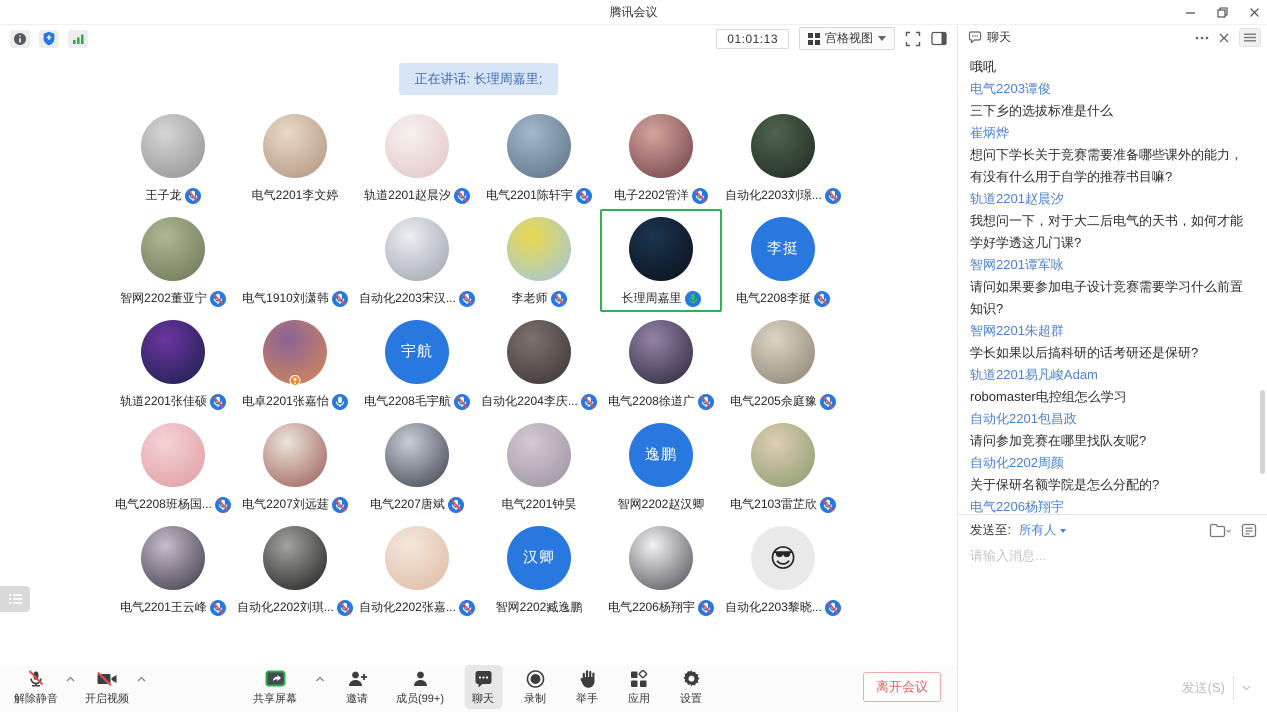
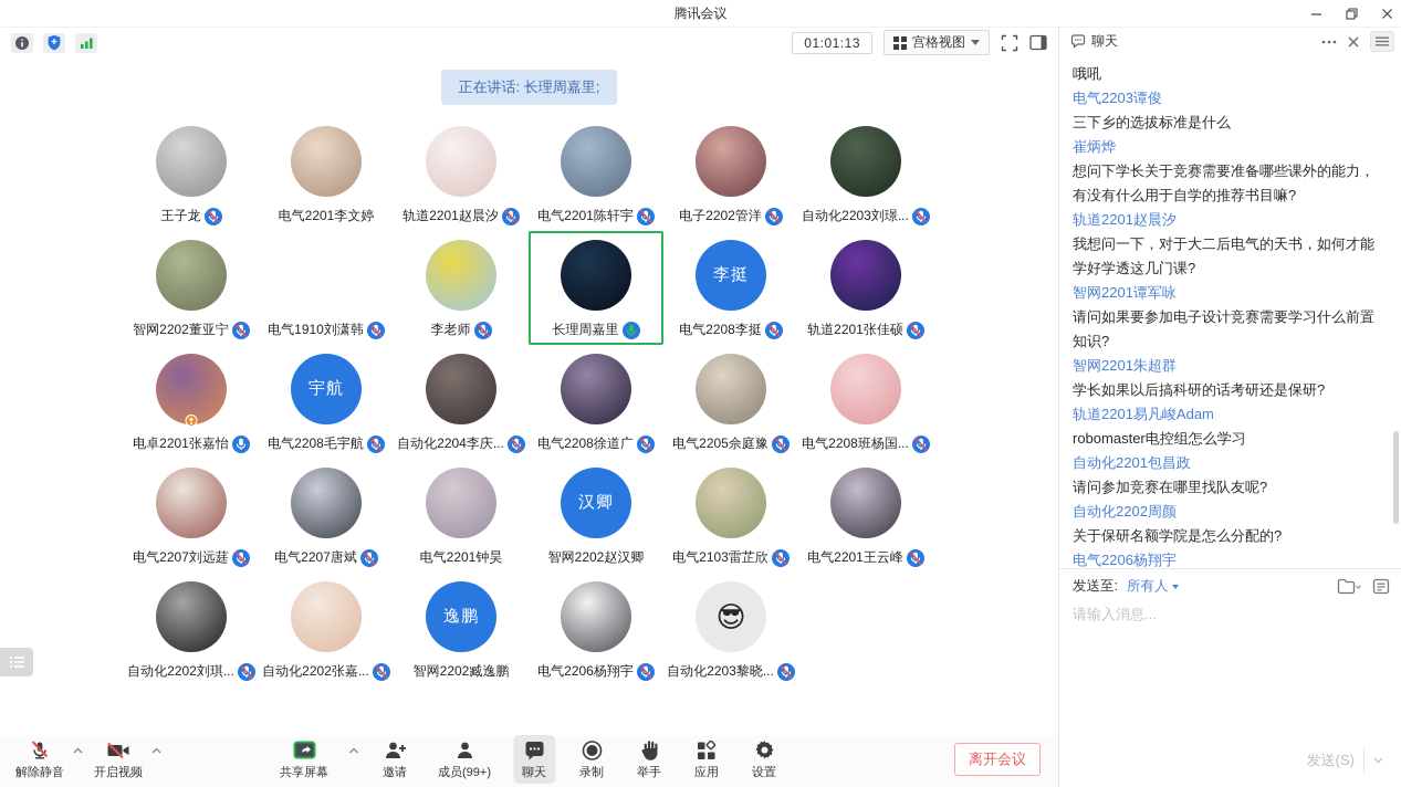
  腾讯会议
  01:01:13
  宫格视图
  正在讲话: 长理周嘉里;
  王子龙
  电气2201李文婷
  轨道2201赵晨汐
  电气2201陈轩宇
  电子2202管洋
  自动化2203刘璟...
  智网2202董亚宁
  电气1910刘潇韩
- 自动化2203宋汉...
  李老师
  长理周嘉里
  李挺
  电气2208李挺
  轨道2201张佳硕
  电卓2201张嘉怡
  宇航
  电气2208毛宇航
  自动化2204李庆...
  电气2208徐道广
  电气2205佘庭豫
  电气2208班杨国...
  电气2207刘远莛
  电气2207唐斌
  电气2201钟昊
- 逸鹏
+ 汉卿
  智网2202赵汉卿
  电气2103雷芷欣
  电气2201王云峰
  自动化2202刘琪...
  自动化2202张嘉...
- 汉卿
+ 逸鹏
  智网2202臧逸鹏
  电气2206杨翔宇
  😎
  自动化2203黎晓...
  解除静音
  开启视频
  共享屏幕
  邀请
  成员(99+)
  聊天
  录制
  举手
  应用
  设置
  离开会议
  聊天
  哦吼
  电气2203谭俊
  三下乡的选拔标准是什么
  崔炳烨
  想问下学长关于竞赛需要准备哪些课外的能力，有没有什么用于自学的推荐书目嘛?
  轨道2201赵晨汐
  我想问一下，对于大二后电气的天书，如何才能学好学透这几门课?
  智网2201谭军咏
  请问如果要参加电子设计竞赛需要学习什么前置知识?
  智网2201朱超群
  学长如果以后搞科研的话考研还是保研?
  轨道2201易凡峻Adam
  robomaster电控组怎么学习
  自动化2201包昌政
  请问参加竞赛在哪里找队友呢?
  自动化2202周颜
  关于保研名额学院是怎么分配的?
  电气2206杨翔宇
  发送至:
  所有人
  请输入消息...
  发送(S)
